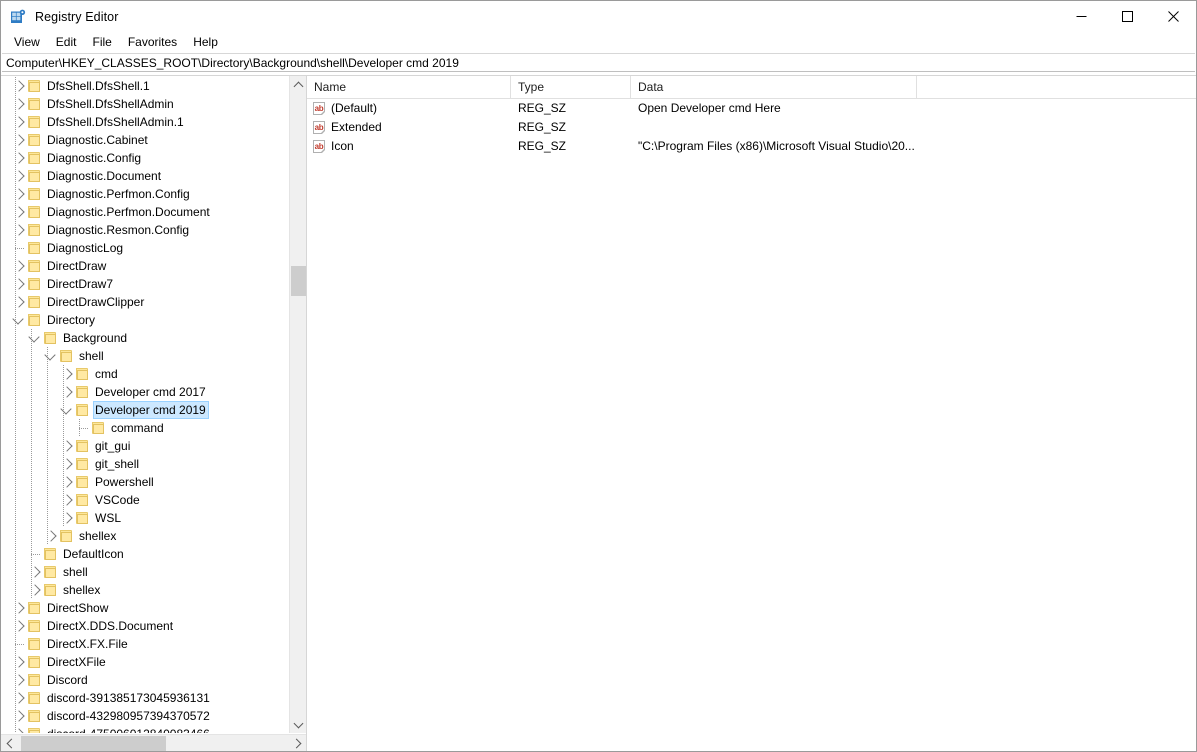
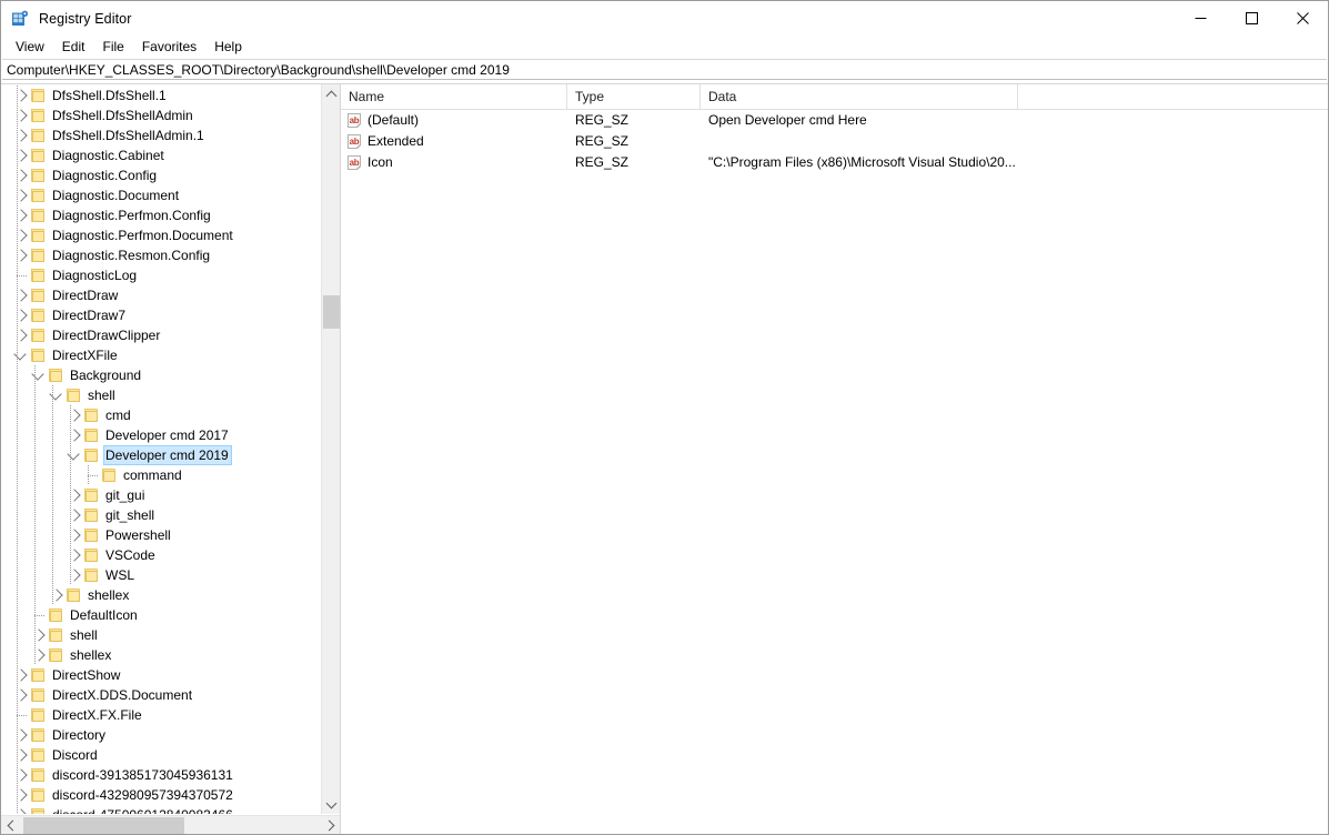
  Registry Editor
  View
  Edit
  File
  Favorites
  Help
  Computer\HKEY_CLASSES_ROOT\Directory\Background\shell\Developer cmd 2019
  DfsShell.DfsShell.1
  DfsShell.DfsShellAdmin
  DfsShell.DfsShellAdmin.1
  Diagnostic.Cabinet
  Diagnostic.Config
  Diagnostic.Document
  Diagnostic.Perfmon.Config
  Diagnostic.Perfmon.Document
  Diagnostic.Resmon.Config
  DiagnosticLog
  DirectDraw
  DirectDraw7
  DirectDrawClipper
- Directory
+ DirectXFile
  Background
  shell
  cmd
  Developer cmd 2017
  Developer cmd 2019
  command
  git_gui
  git_shell
  Powershell
  VSCode
  WSL
  shellex
  DefaultIcon
  shell
  shellex
  DirectShow
  DirectX.DDS.Document
  DirectX.FX.File
- DirectXFile
+ Directory
  Discord
  discord-391385173045936131
  discord-432980957394370572
  Name
  Type
  Data
  ab
  (Default)
  REG_SZ
  Open Developer cmd Here
  ab
  Extended
  REG_SZ
  ab
  Icon
  REG_SZ
  "C:\Program Files (x86)\Microsoft Visual Studio\20...
